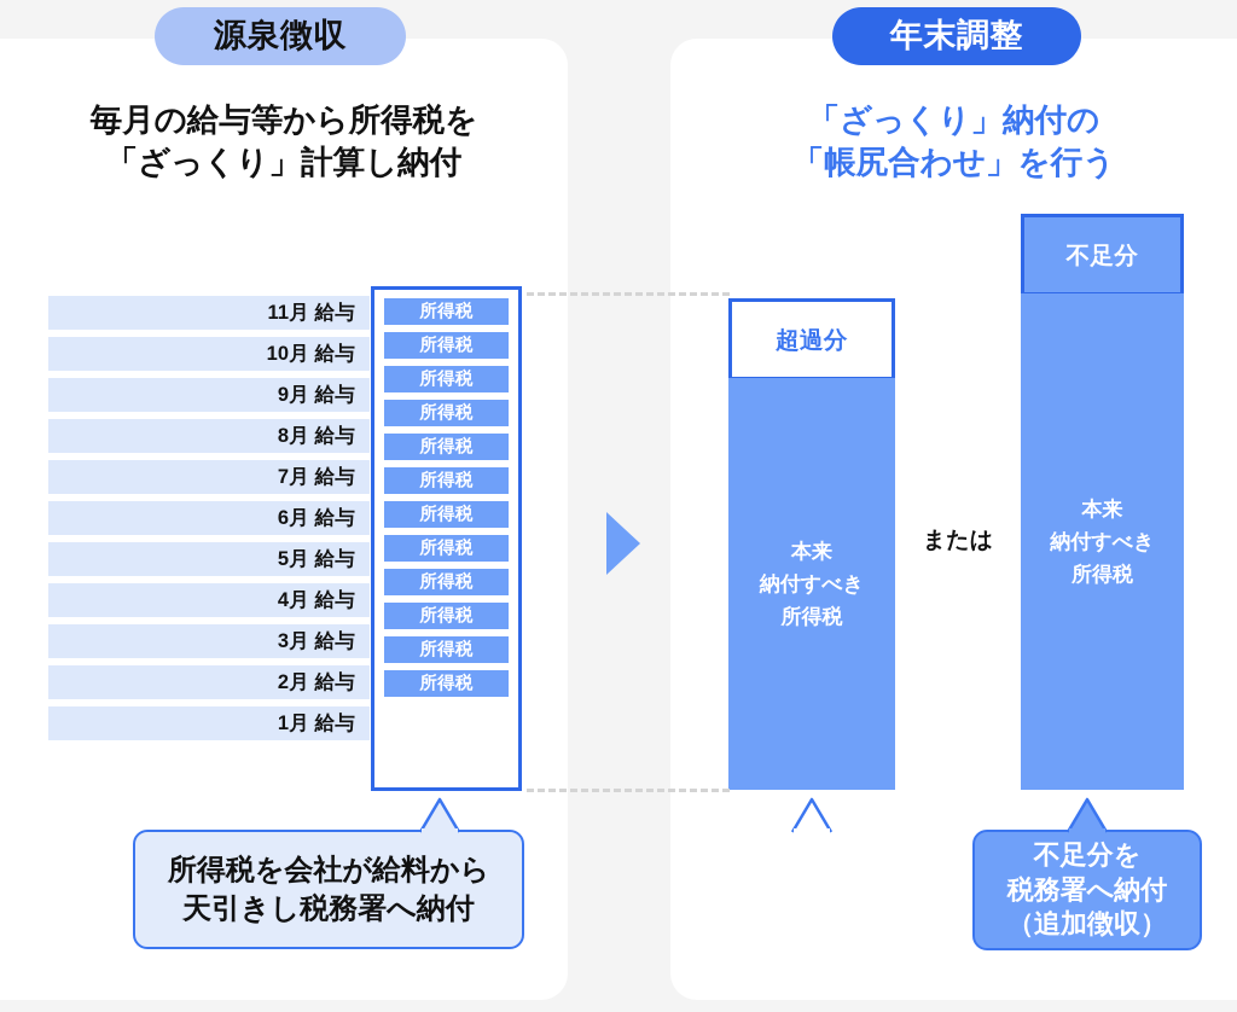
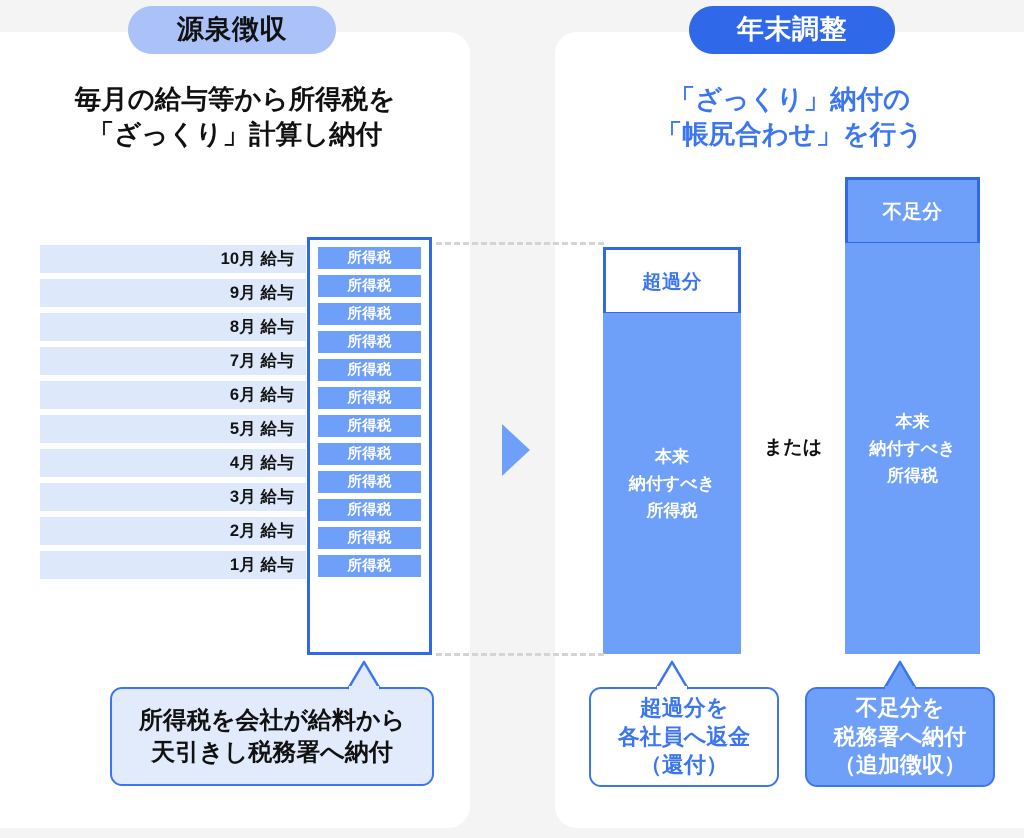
  源泉徴収
  年末調整
  毎月の給与等から所得税を
  「ざっくり」計算し納付
  「ざっくり」納付の
  「帳尻合わせ」を行う
- 11月 給与
  10月 給与
  9月 給与
  8月 給与
  7月 給与
  6月 給与
  5月 給与
  4月 給与
  3月 給与
  2月 給与
  1月 給与
  所得税
  所得税
  所得税
  所得税
  所得税
  所得税
  所得税
  所得税
  所得税
  所得税
  所得税
  所得税
  超過分
  本来
  納付すべき
  所得税
  不足分
  本来
  納付すべき
  所得税
  または
  所得税を会社が給料から
  天引きし税務署へ納付
+ 超過分を
+ 各社員へ返金
+ （還付）
  不足分を
  税務署へ納付
  （追加徴収）
